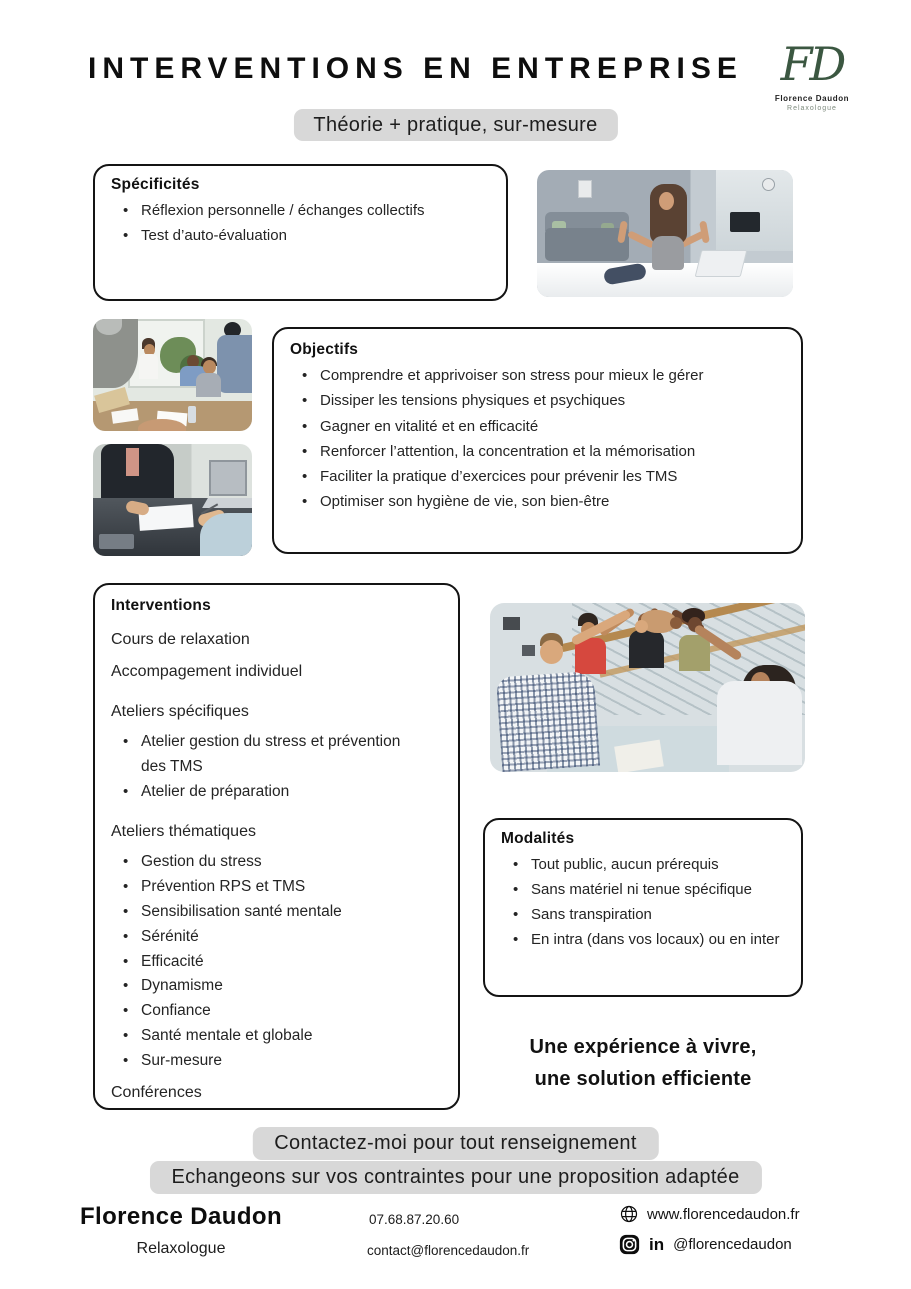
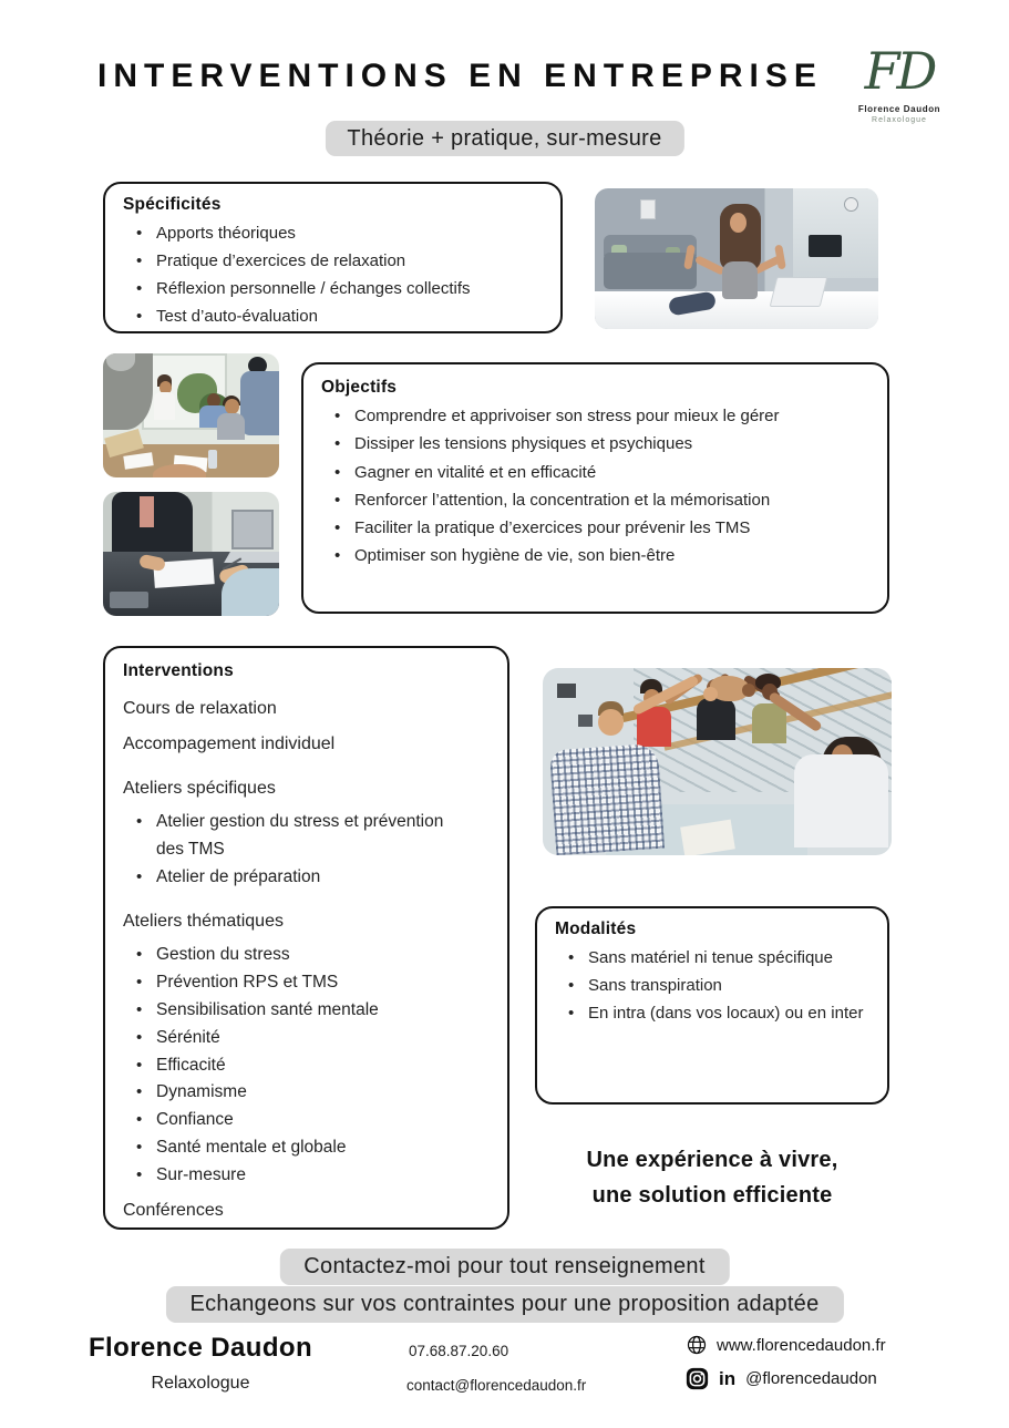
  INTERVENTIONS EN ENTREPRISE
  FD
  Florence Daudon
  Théorie + pratique, sur-mesure
  Spécificités
+ Apports théoriques
+ Pratique d’exercices de relaxation
  Réflexion personnelle / échanges collectifs
  Test d’auto-évaluation
  Objectifs
  Comprendre et apprivoiser son stress pour mieux le gérer
  Dissiper les tensions physiques et psychiques
  Gagner en vitalité et en efficacité
  Renforcer l’attention, la concentration et la mémorisation
  Faciliter la pratique d’exercices pour prévenir les TMS
  Optimiser son hygiène de vie, son bien-être
  Interventions
  Cours de relaxation
  Accompagement individuel
  Ateliers spécifiques
  Atelier gestion du stress et prévention des TMS
  Atelier de préparation
  Ateliers thématiques
  Gestion du stress
  Prévention RPS et TMS
  Sensibilisation santé mentale
  Sérénité
  Efficacité
  Dynamisme
  Confiance
  Santé mentale et globale
  Sur-mesure
  Conférences
  Modalités
- Tout public, aucun prérequis
  Sans matériel ni tenue spécifique
  Sans transpiration
  En intra (dans vos locaux) ou en inter
  Une expérience à vivre,
  une solution efficiente
  Contactez-moi pour tout renseignement
  Echangeons sur vos contraintes pour une proposition adaptée
  Florence Daudon
  Relaxologue
  07.68.87.20.60
  contact@florencedaudon.fr
  www.florencedaudon.fr
  in
  @florencedaudon
